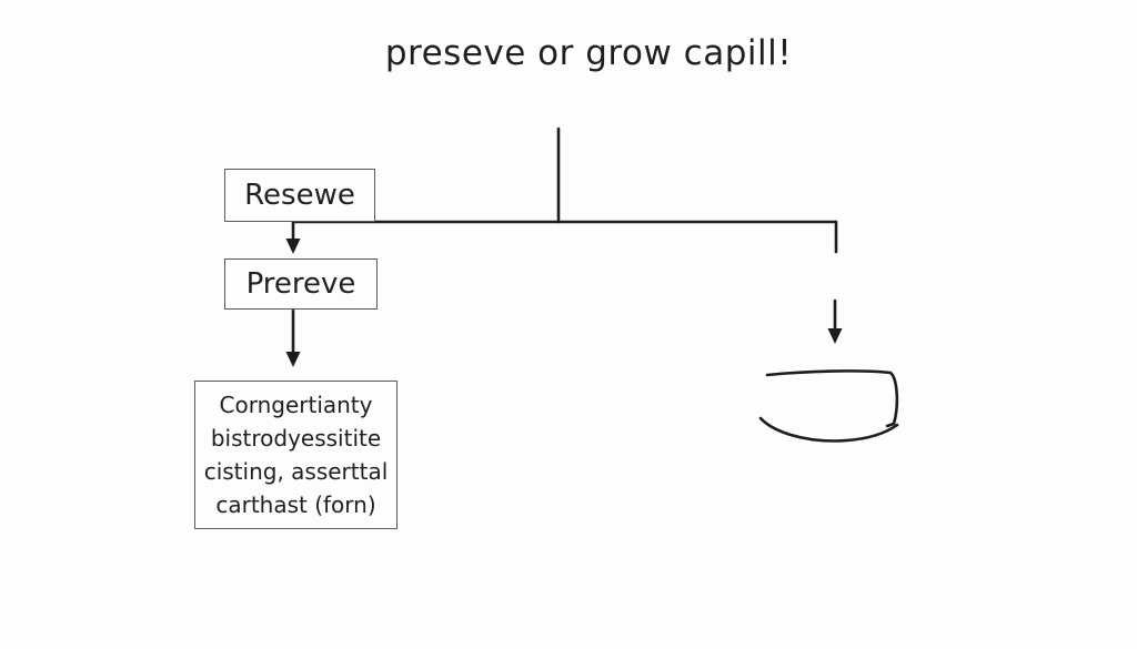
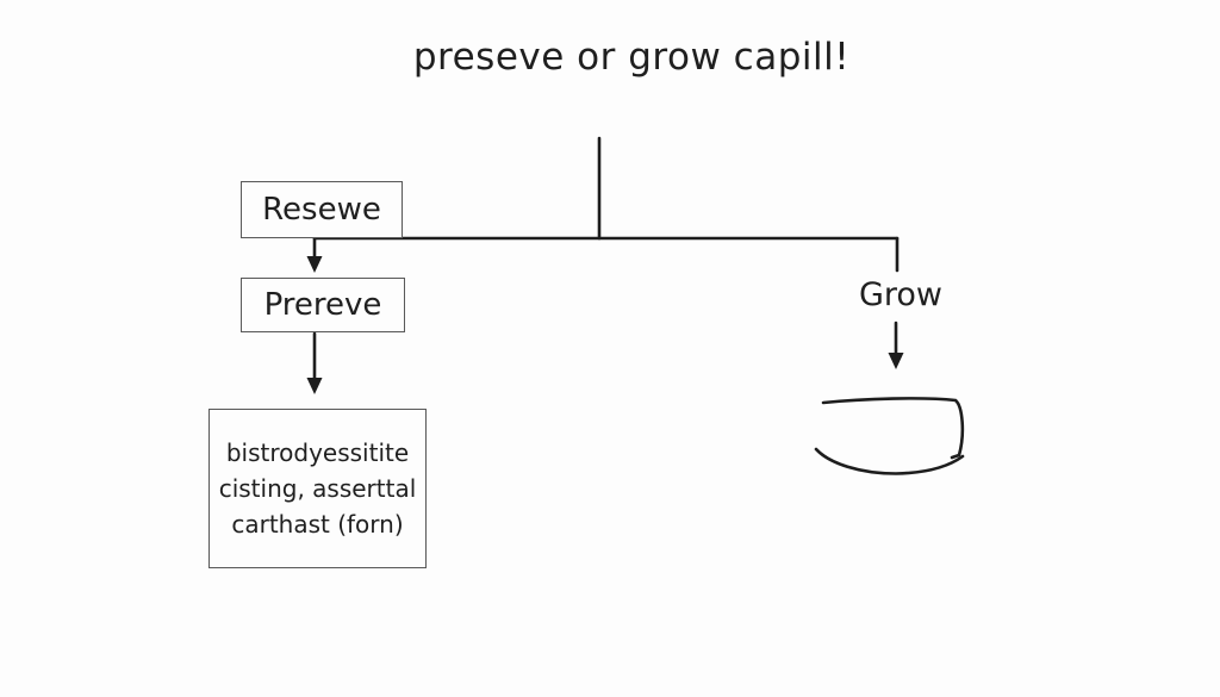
  preseve or grow capill!
  Resewe
  Prereve
- Corngertianty
  bistrodyessitite
  cisting, asserttal
  carthast (forn)
+ Grow
